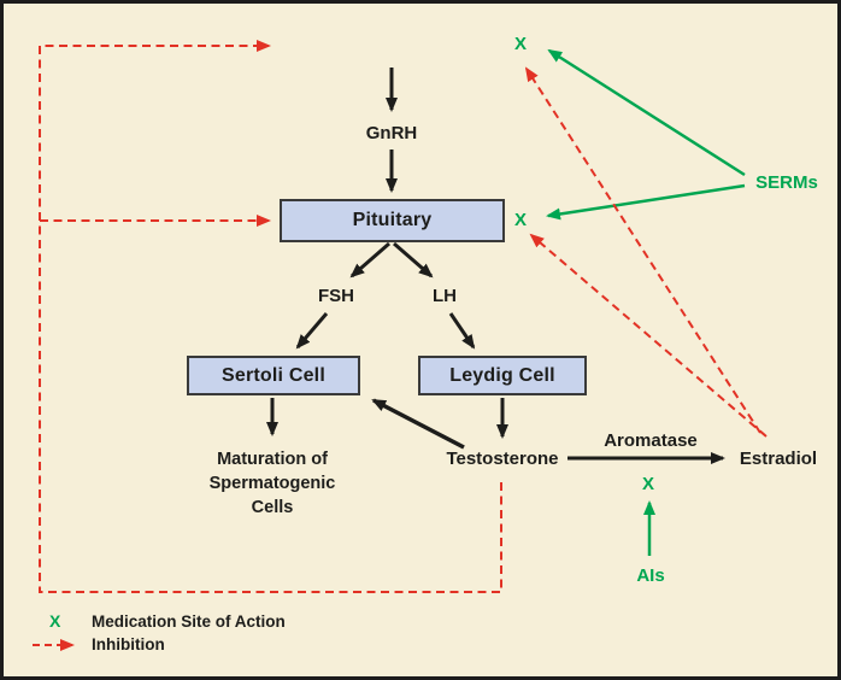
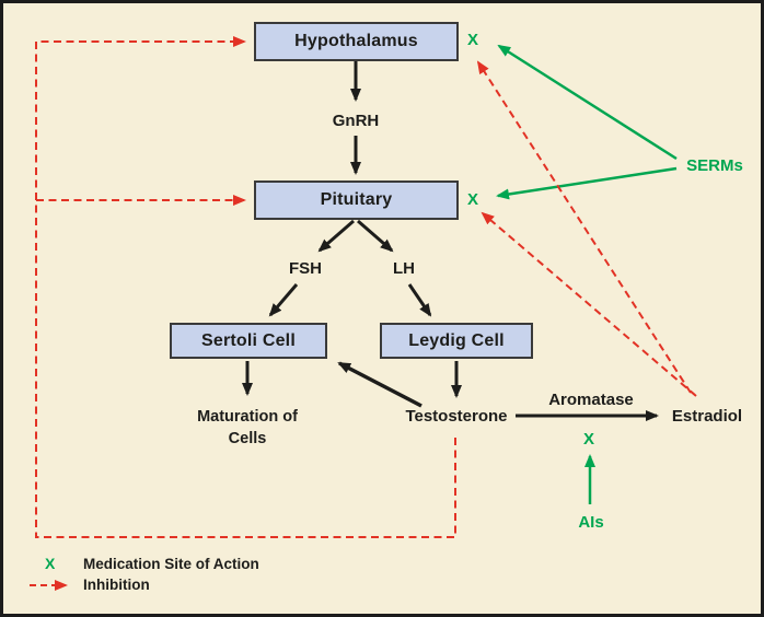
+ Hypothalamus
  Pituitary
  Sertoli Cell
  Leydig Cell
  X
  X
  X
  GnRH
  FSH
  LH
  Maturation of
- Spermatogenic
  Cells
  Testosterone
  Aromatase
  Estradiol
  SERMs
  AIs
  X
  Medication Site of Action
  Inhibition
